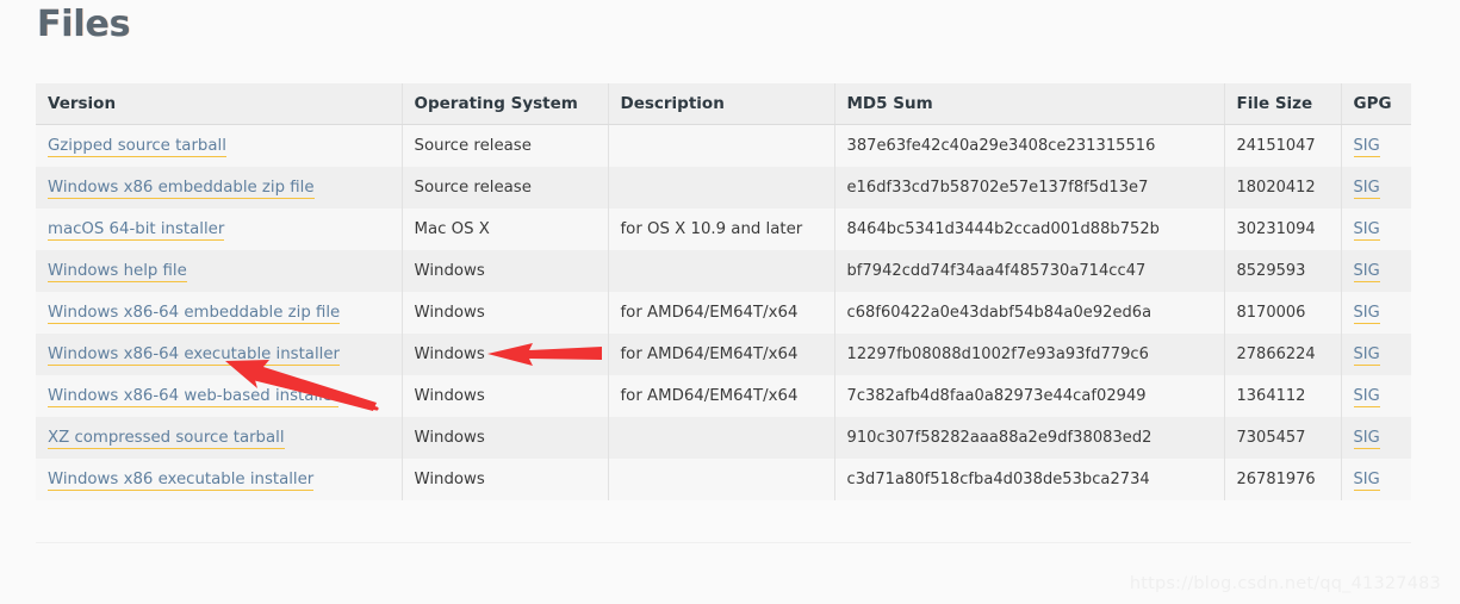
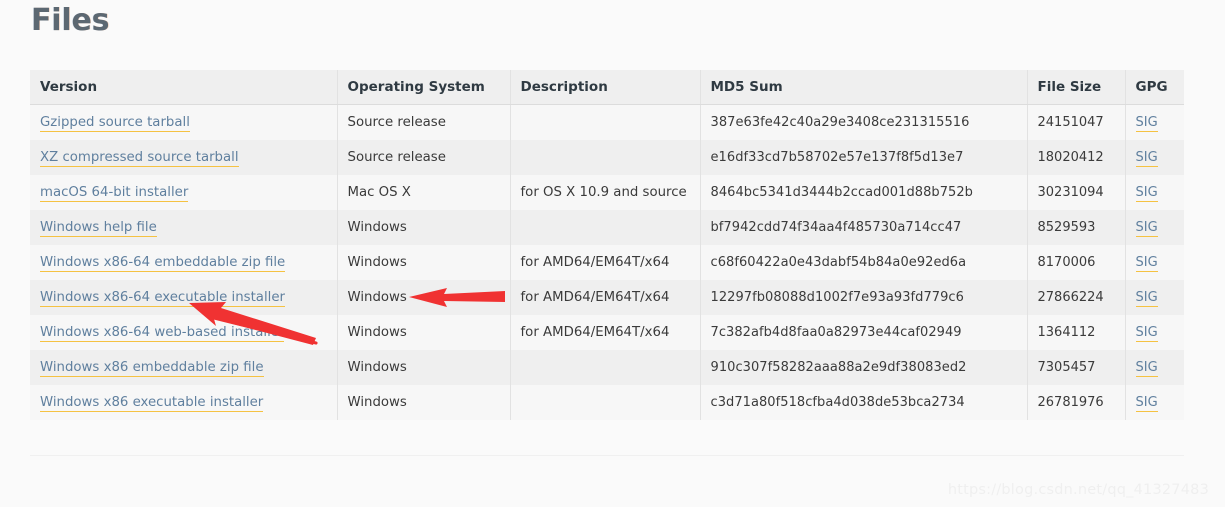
  Files
  Version	Operating System	Description	MD5 Sum	File Size	GPG
  Gzipped source tarball	Source release		387e63fe42c40a29e3408ce231315516	24151047	SIG
- Windows x86 embeddable zip file	Source release		e16df33cd7b58702e57e137f8f5d13e7	18020412	SIG
+ XZ compressed source tarball	Source release		e16df33cd7b58702e57e137f8f5d13e7	18020412	SIG
- macOS 64-bit installer	Mac OS X	for OS X 10.9 and later	8464bc5341d3444b2ccad001d88b752b	30231094	SIG
+ macOS 64-bit installer	Mac OS X	for OS X 10.9 and source	8464bc5341d3444b2ccad001d88b752b	30231094	SIG
  Windows help file	Windows		bf7942cdd74f34aa4f485730a714cc47	8529593	SIG
  Windows x86-64 embeddable zip file	Windows	for AMD64/EM64T/x64	c68f60422a0e43dabf54b84a0e92ed6a	8170006	SIG
  Windows x86-64 executable installer	Windows	for AMD64/EM64T/x64	12297fb08088d1002f7e93a93fd779c6	27866224	SIG
  Windows x86-64 web-based instal	Windows	for AMD64/EM64T/x64	7c382afb4d8faa0a82973e44caf02949	1364112	SIG
- XZ compressed source tarball	Windows		910c307f58282aaa88a2e9df38083ed2	7305457	SIG
+ Windows x86 embeddable zip file	Windows		910c307f58282aaa88a2e9df38083ed2	7305457	SIG
  Windows x86 executable installer	Windows		c3d71a80f518cfba4d038de53bca2734	26781976	SIG
